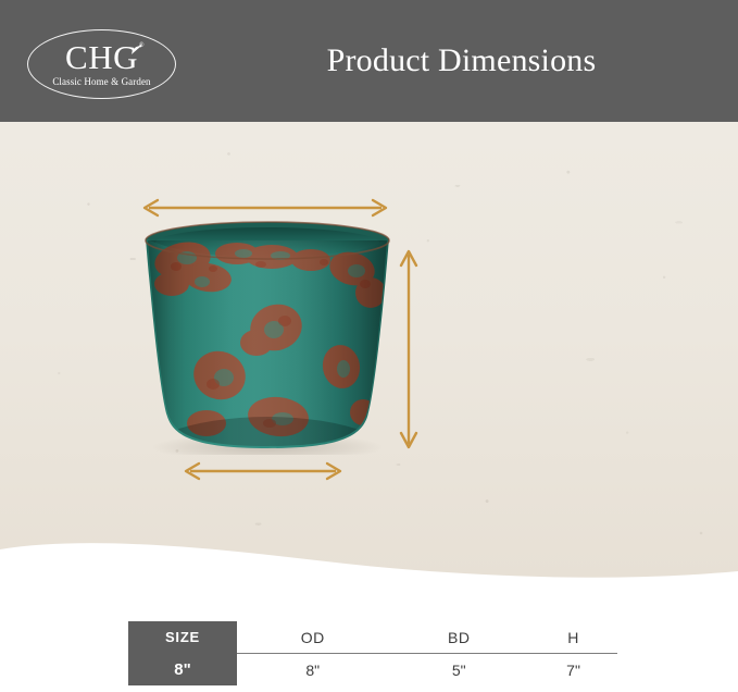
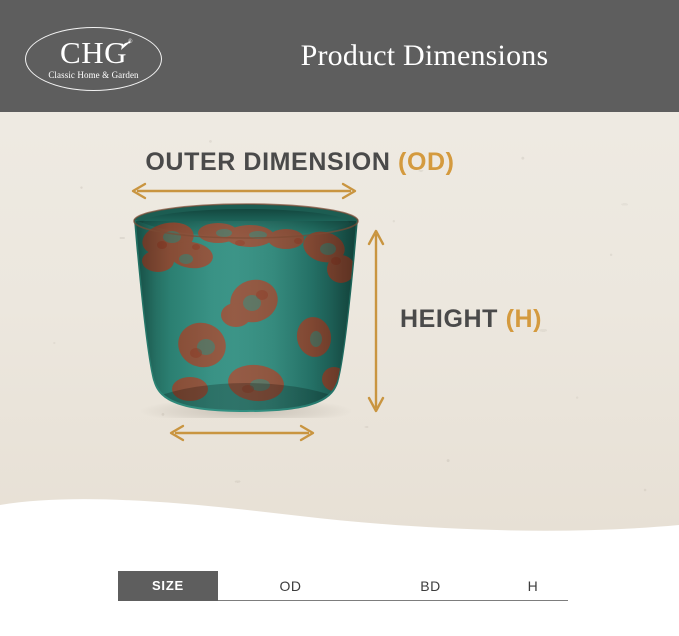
  CHG
  Classic Home & Garden
  Product Dimensions
+ OUTER DIMENSION (OD)
+ HEIGHT (H)
  SIZE	OD	BD	H
- 8"	8"	5"	7"
